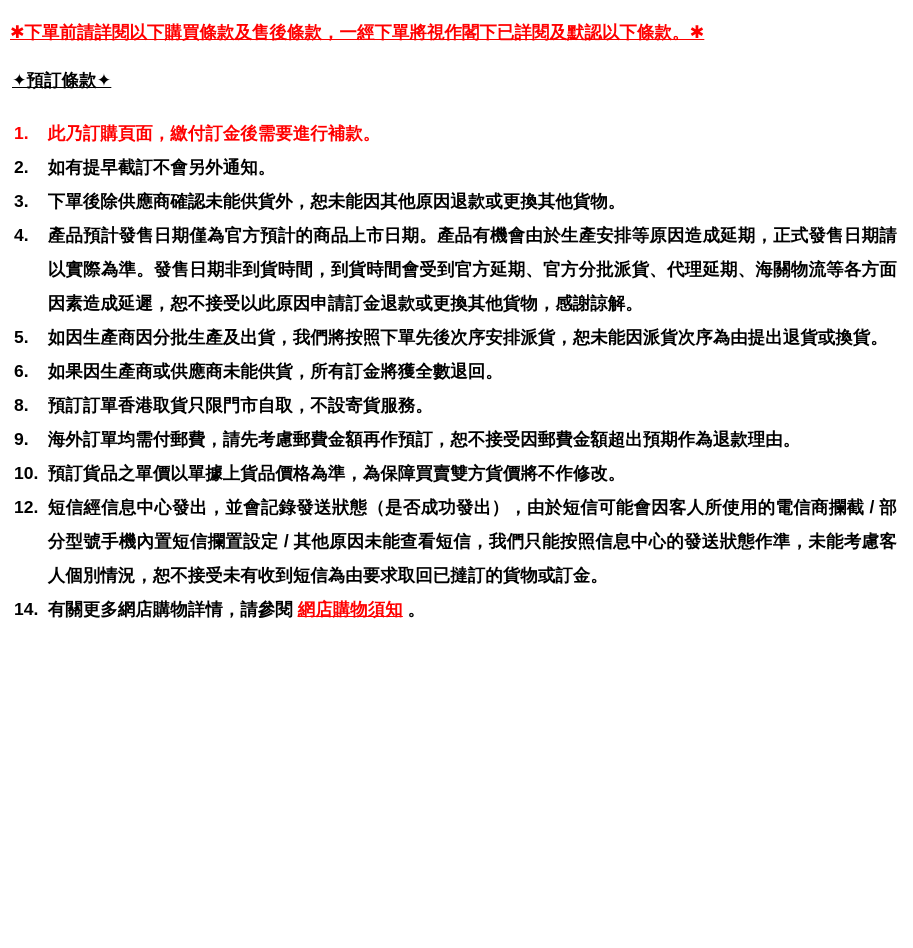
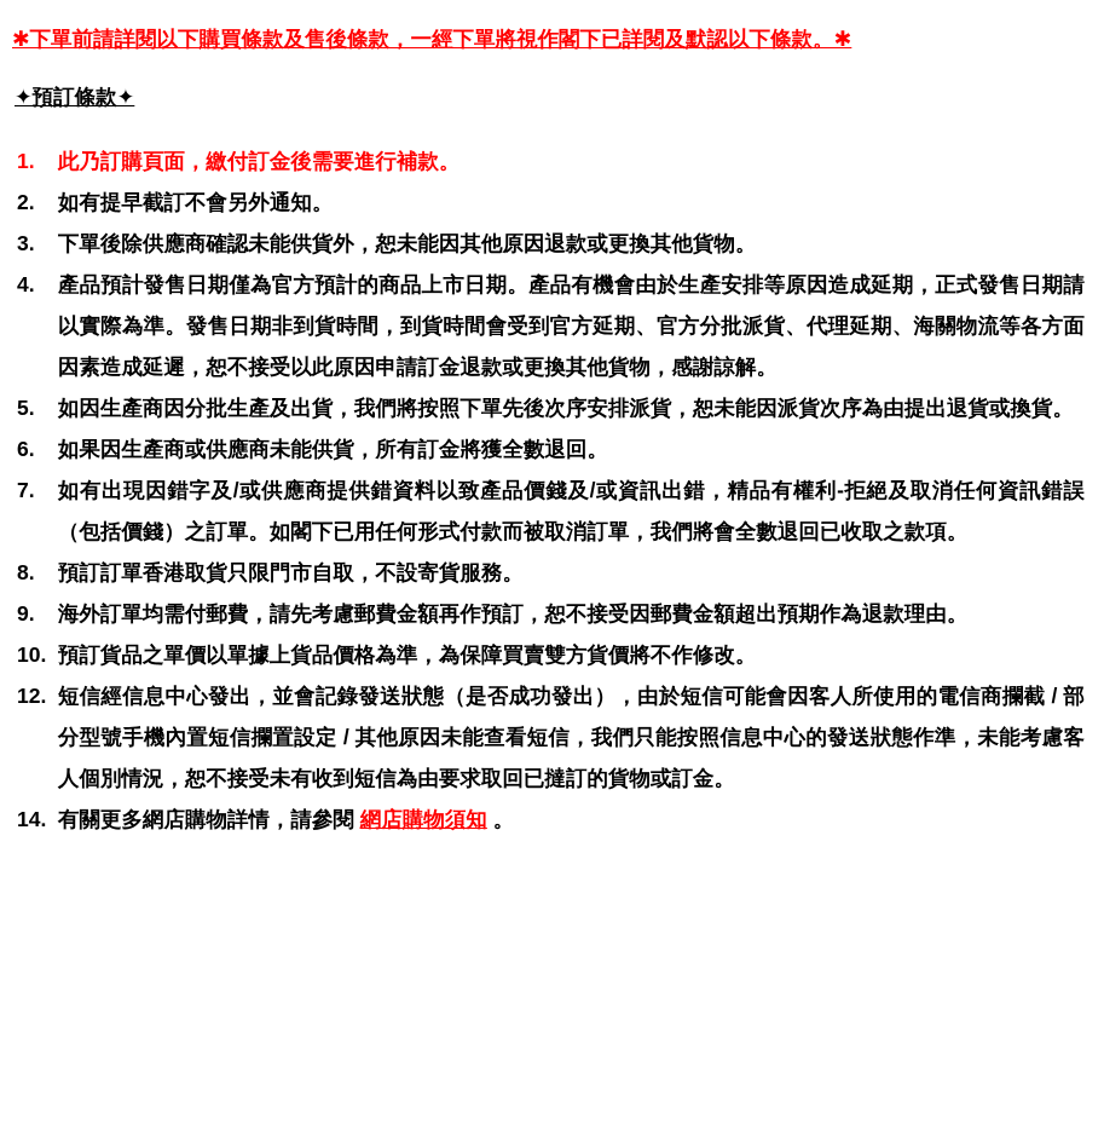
  ✱下單前請詳閱以下購買條款及售後條款，一經下單將視作閣下已詳閱及默認以下條款。✱
  ✦預訂條款✦
  1.
  此乃訂購頁面，繳付訂金後需要進行補款。
  2.
  如有提早截訂不會另外通知。
  3.
  下單後除供應商確認未能供貨外，恕未能因其他原因退款或更換其他貨物。
  4.
  產品預計發售日期僅為官方預計的商品上市日期。產品有機會由於生產安排等原因造成延期，正式發售日期請以實際為準。發售日期非到貨時間，到貨時間會受到官方延期、官方分批派貨、代理延期、海關物流等各方面因素造成延遲，恕不接受以此原因申請訂金退款或更換其他貨物，感謝諒解。
  5.
  如因生產商因分批生產及出貨，我們將按照下單先後次序安排派貨，恕未能因派貨次序為由提出退貨或換貨。
  6.
  如果因生產商或供應商未能供貨，所有訂金將獲全數退回。
+ 7.
+ 如有出現因錯字及/或供應商提供錯資料以致產品價錢及/或資訊出錯，精品有權利-拒絕及取消任何資訊錯誤（包括價錢）之訂單。如閣下已用任何形式付款而被取消訂單，我們將會全數退回已收取之款項。
  8.
  預訂訂單香港取貨只限門市自取，不設寄貨服務。
  9.
  海外訂單均需付郵費，請先考慮郵費金額再作預訂，恕不接受因郵費金額超出預期作為退款理由。
  10.
  預訂貨品之單價以單據上貨品價格為準，為保障買賣雙方貨價將不作修改。
  12.
  短信經信息中心發出，並會記錄發送狀態（是否成功發出），由於短信可能會因客人所使用的電信商攔截 / 部分型號手機內置短信攔置設定 / 其他原因未能查看短信，我們只能按照信息中心的發送狀態作準，未能考慮客人個別情況，恕不接受未有收到短信為由要求取回已撻訂的貨物或訂金。
  14.
  有關更多網店購物詳情，請參閱 網店購物須知 。
